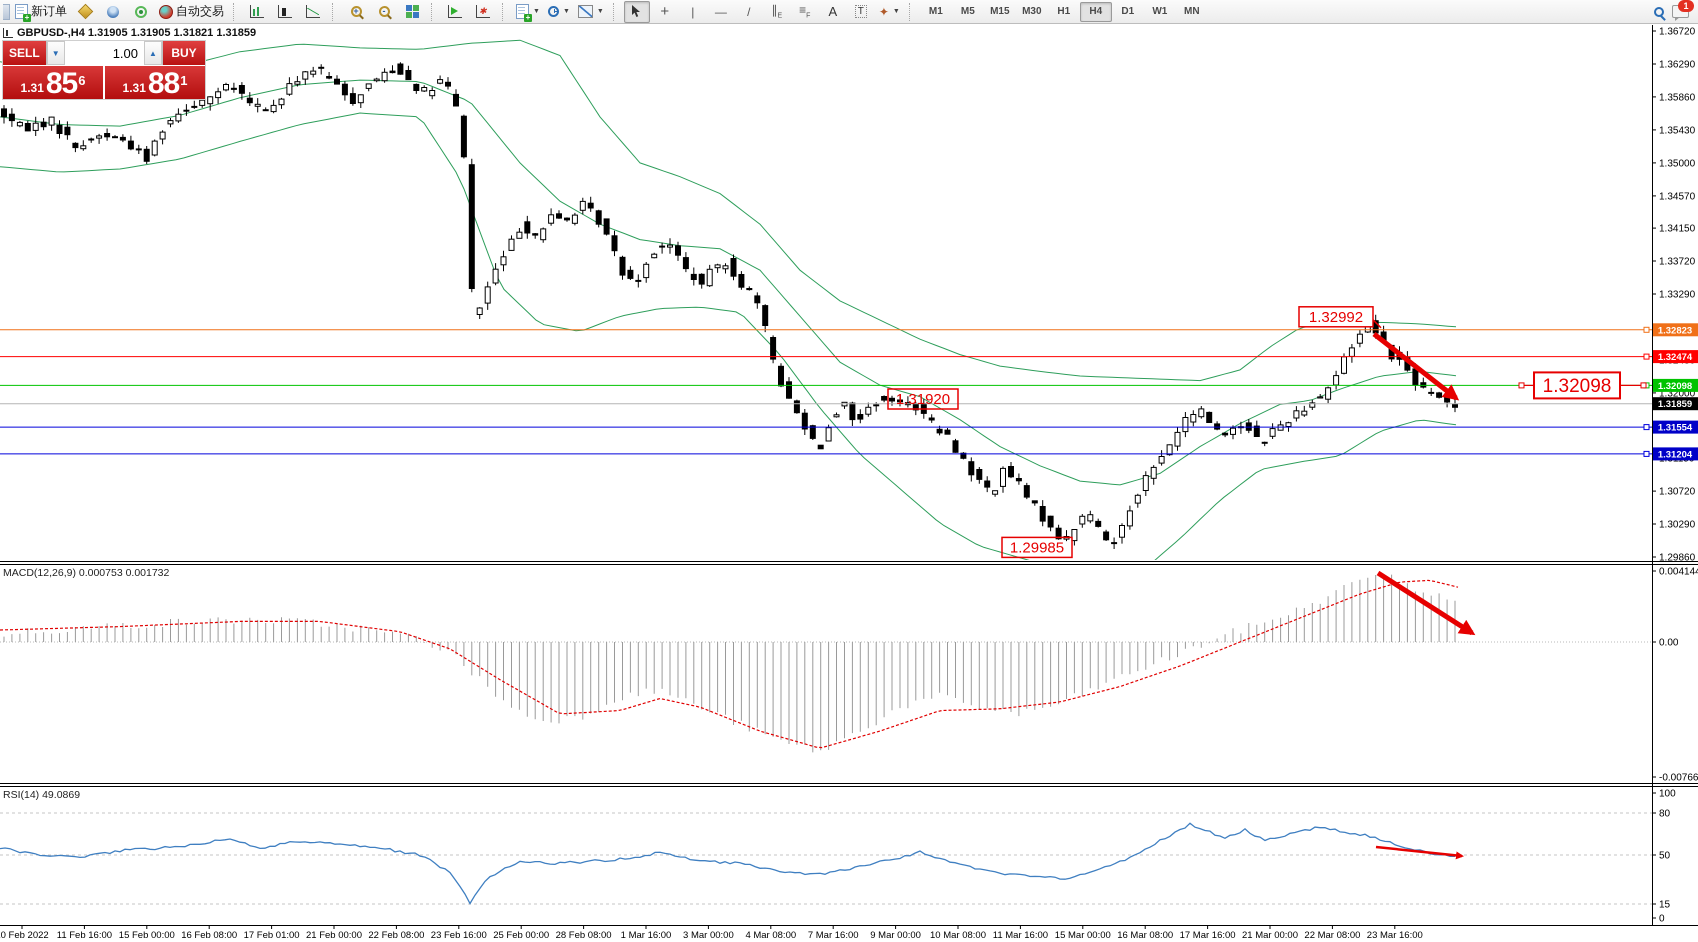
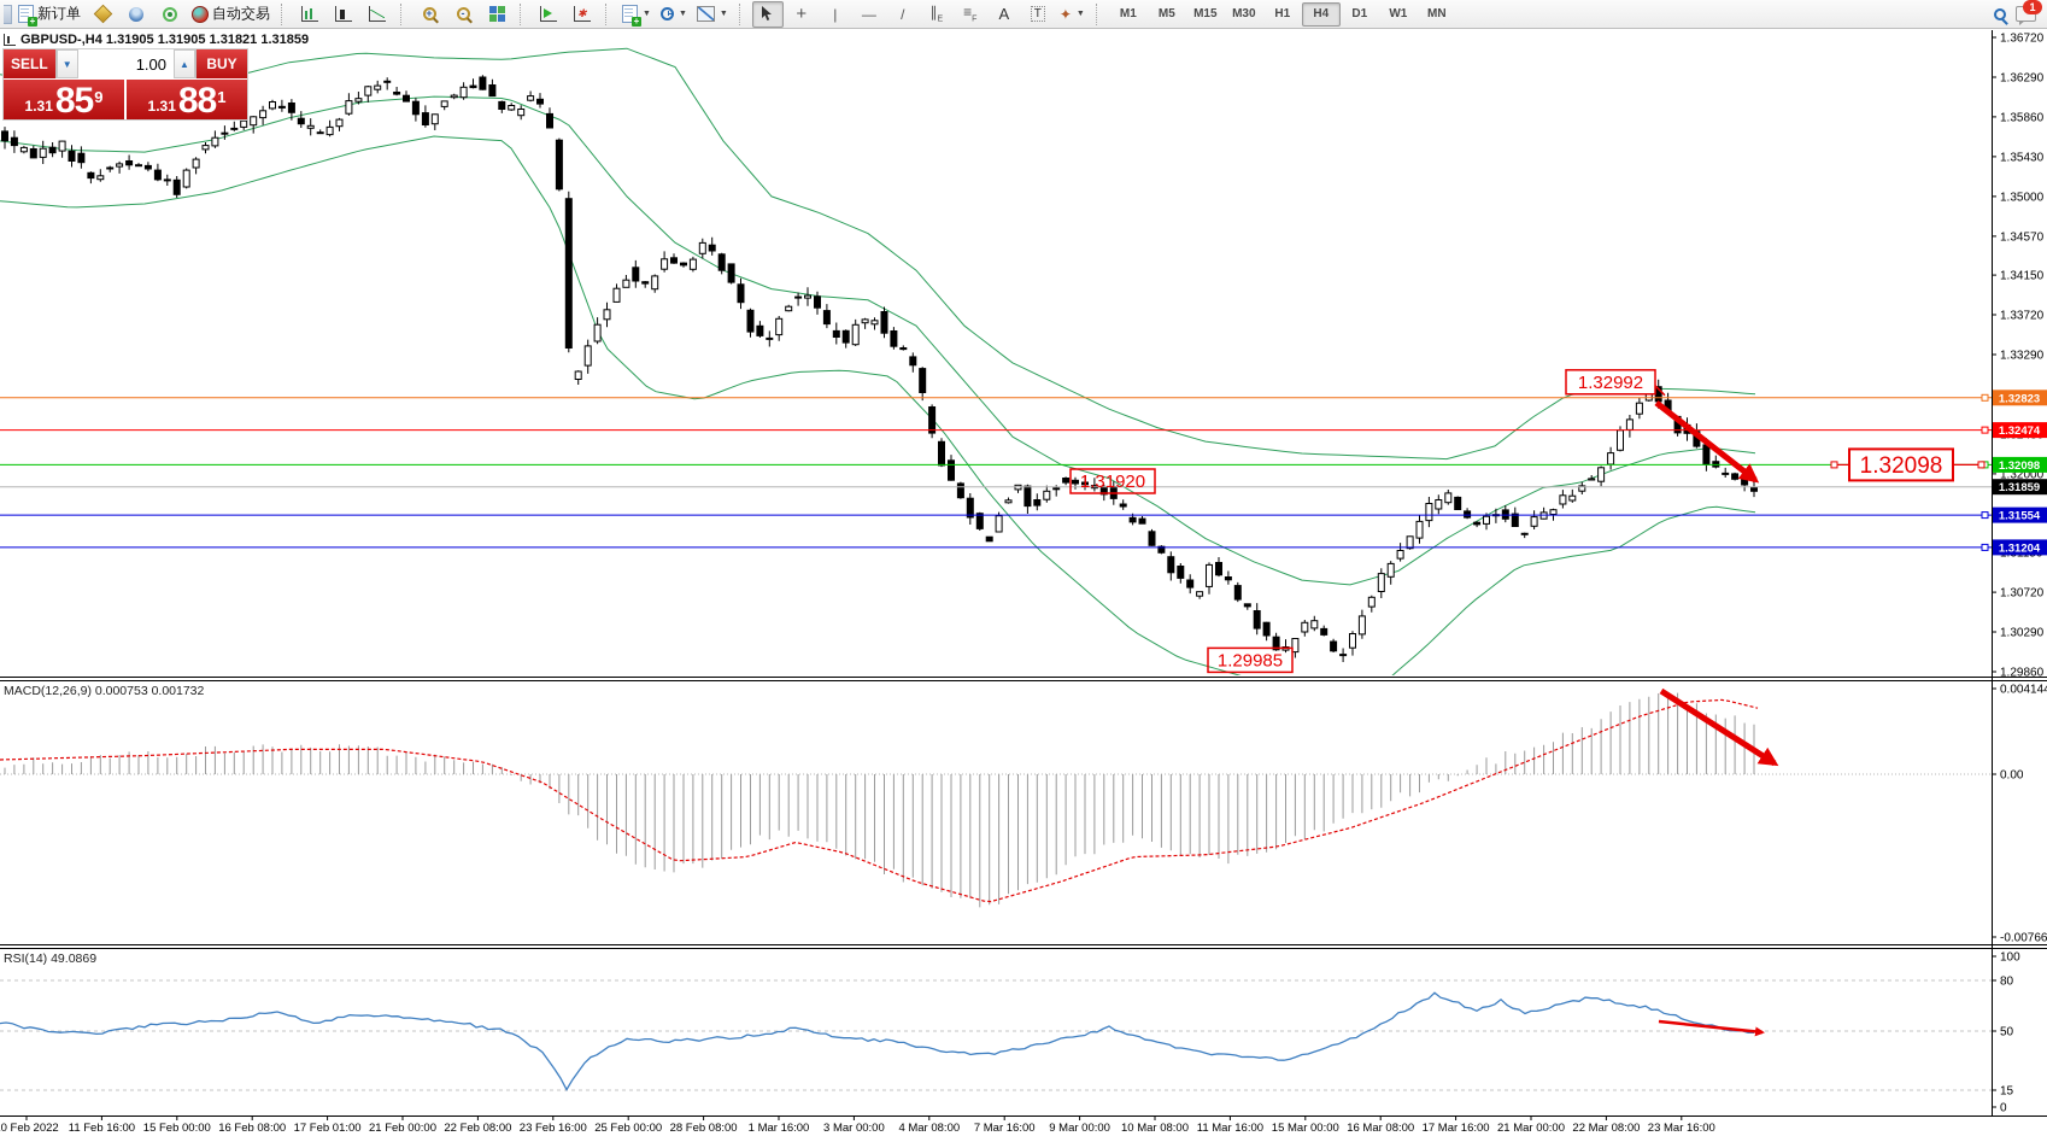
  +
  新订单
  自动交易
  +
  -
  ✱
  +
  +
  |
  —
  /
  A
  T
  ✦
  M1
  M5
  M15
  M30
  H1
  H4
  D1
  W1
  MN
  1
  GBPUSD-,H4 1.31905 1.31905 1.31821 1.31859
  SELL
  ▼
  1.00
  ▲
  BUY
  1.31
  85
- 6
+ 9
  1.31
  88
  1
  MACD(12,26,9) 0.000753 0.001732
  RSI(14) 49.0869
  1.36720
  1.36290
  1.35860
  1.35430
  1.35000
  1.34570
  1.34150
  1.33720
  1.33290
  1.32000
  1.30720
  1.30290
  1.29860
  1.32823
  1.32474
  1.32098
  1.31859
  1.31554
  1.31204
  0.00414
  0.00
  -0.00766
  100
  80
  50
  15
  0
  0 Feb 2022
  11 Feb 16:00
  15 Feb 00:00
  16 Feb 08:00
  17 Feb 01:00
  21 Feb 00:00
  22 Feb 08:00
  23 Feb 16:00
  25 Feb 00:00
  28 Feb 08:00
  1 Mar 16:00
  3 Mar 00:00
  4 Mar 08:00
  7 Mar 16:00
  9 Mar 00:00
  10 Mar 08:00
  11 Mar 16:00
  15 Mar 00:00
  16 Mar 08:00
  17 Mar 16:00
  21 Mar 00:00
  22 Mar 08:00
  23 Mar 16:00
  1.32992
  1.31920
  1.29985
  1.32098
